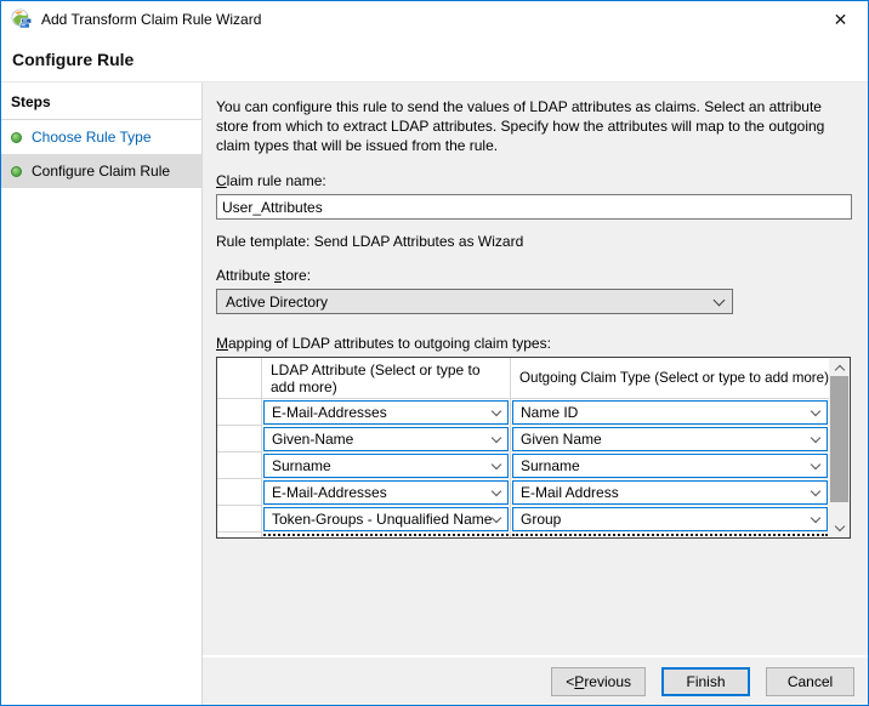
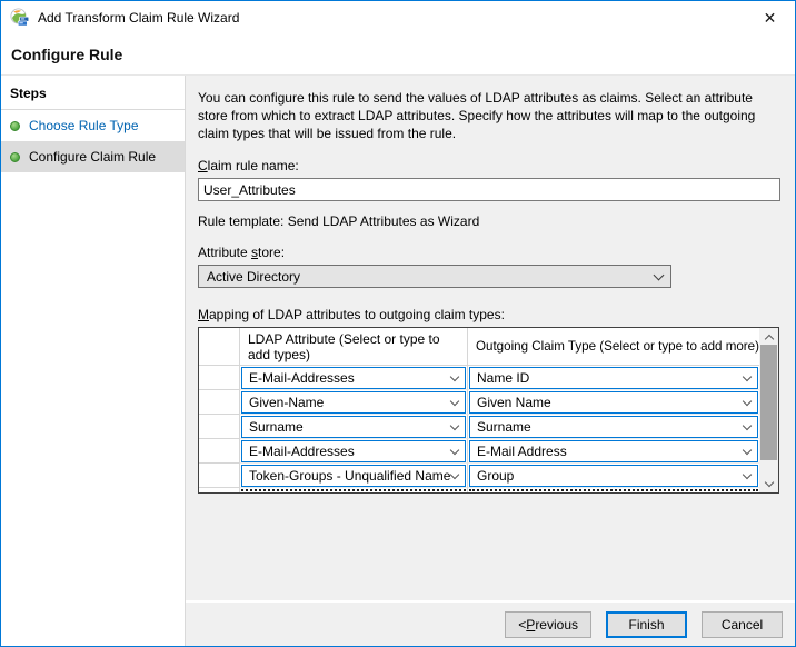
  Add Transform Claim Rule Wizard
  ✕
  Configure Rule
  Steps
  Choose Rule Type
  Configure Claim Rule
  You can configure this rule to send the values of LDAP attributes as claims. Select an attribute store from which to extract LDAP attributes. Specify how the attributes will map to the outgoing claim types that will be issued from the rule.
  Claim rule name:
  User_Attributes
  Rule template: Send LDAP Attributes as Wizard
  Attribute store:
  Active Directory
  Mapping of LDAP attributes to outgoing claim types:
- LDAP Attribute (Select or type to add more)
+ LDAP Attribute (Select or type to add types)
  Outgoing Claim Type (Select or type to add more)
  E-Mail-Addresses
  Name ID
  Given-Name
  Given Name
  Surname
  Surname
  E-Mail-Addresses
  E-Mail Address
  Token-Groups - Unqualified Name
  Group
  <
  P
  revious
  Finish
  Cancel
